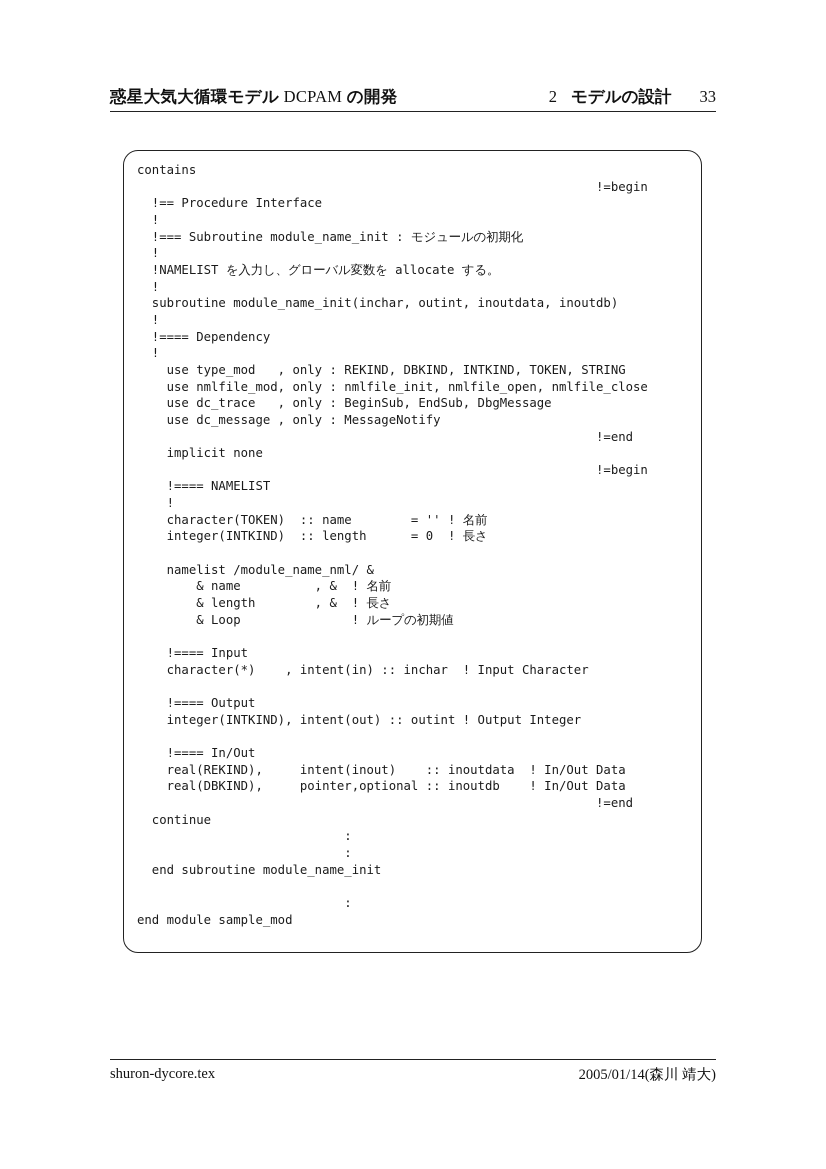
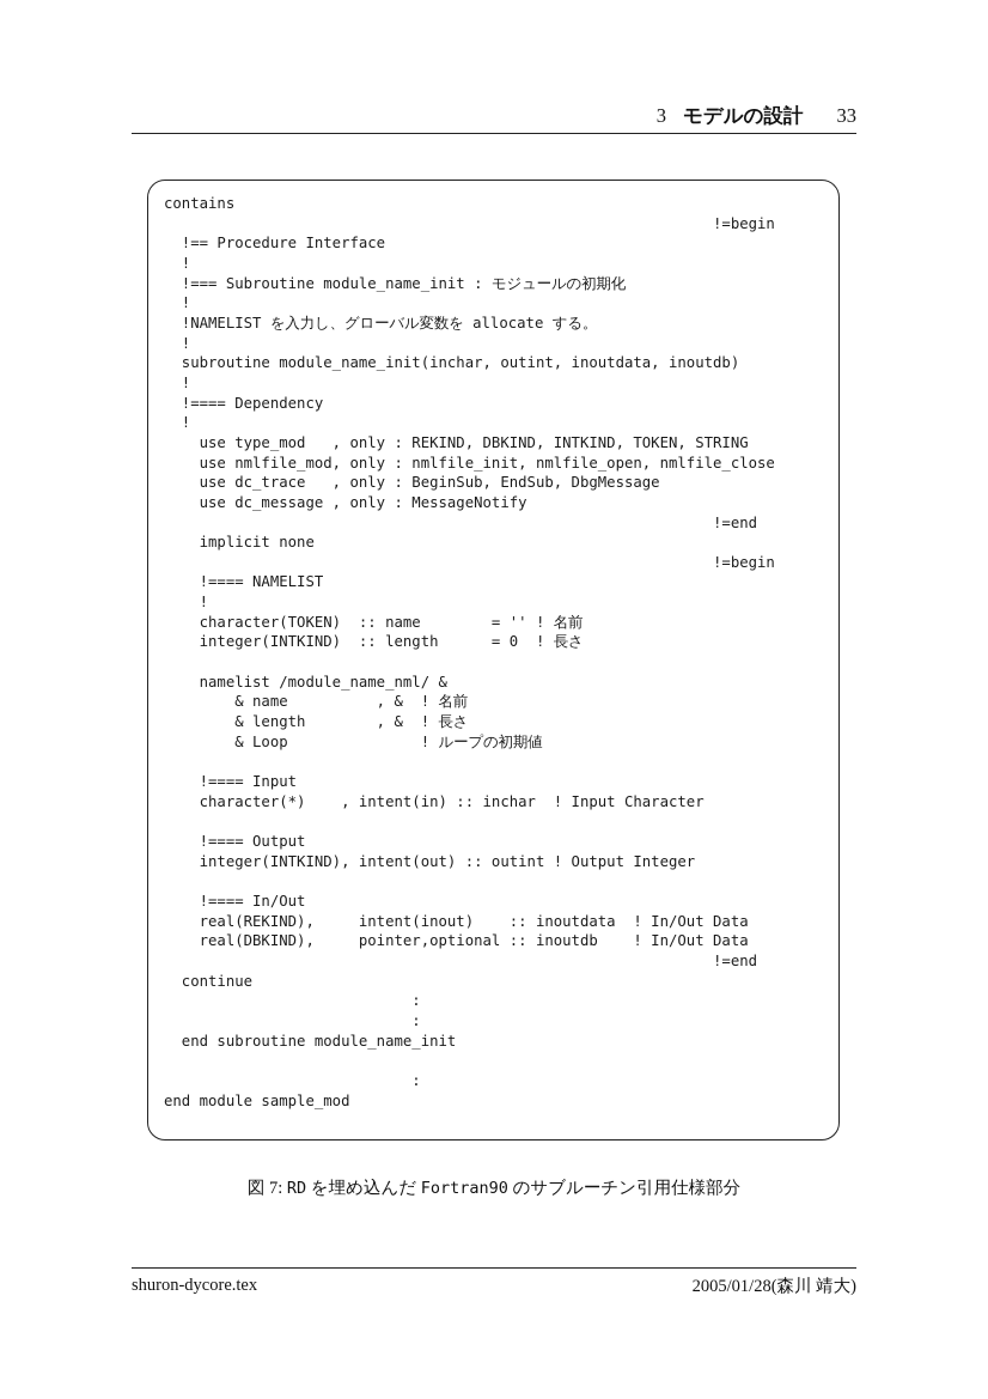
- 惑星大気大循環モデル DCPAM の開発
- 2 モデルの設計 33
+ 3 モデルの設計 33
  contains
  !=begin
  !== Procedure Interface
  !
  !=== Subroutine module_name_init : モジュールの初期化
  !
  !NAMELIST を入力し、グローバル変数を allocate する。
  !
  subroutine module_name_init(inchar, outint, inoutdata, inoutdb)
  !
  !==== Dependency
  !
  use type_mod , only : REKIND, DBKIND, INTKIND, TOKEN, STRING
  use nmlfile_mod, only : nmlfile_init, nmlfile_open, nmlfile_close
  use dc_trace , only : BeginSub, EndSub, DbgMessage
  use dc_message , only : MessageNotify
  !=end
  implicit none
  !=begin
  !==== NAMELIST
  !
  character(TOKEN) :: name = '' ! 名前
  integer(INTKIND) :: length = 0 ! 長さ
  namelist /module_name_nml/ &
  & name , & ! 名前
  & length , & ! 長さ
  & Loop ! ループの初期値
  !==== Input
  character(*) , intent(in) :: inchar ! Input Character
  !==== Output
  integer(INTKIND), intent(out) :: outint ! Output Integer
  !==== In/Out
  real(REKIND), intent(inout) :: inoutdata ! In/Out Data
  real(DBKIND), pointer,optional :: inoutdb ! In/Out Data
  !=end
  continue
  :
  :
  end subroutine module_name_init
  :
  end module sample_mod
+ 図 7: RD を埋め込んだ Fortran90 のサブルーチン引用仕様部分
  shuron-dycore.tex
- 2005/01/14(森川 靖大)
+ 2005/01/28(森川 靖大)
